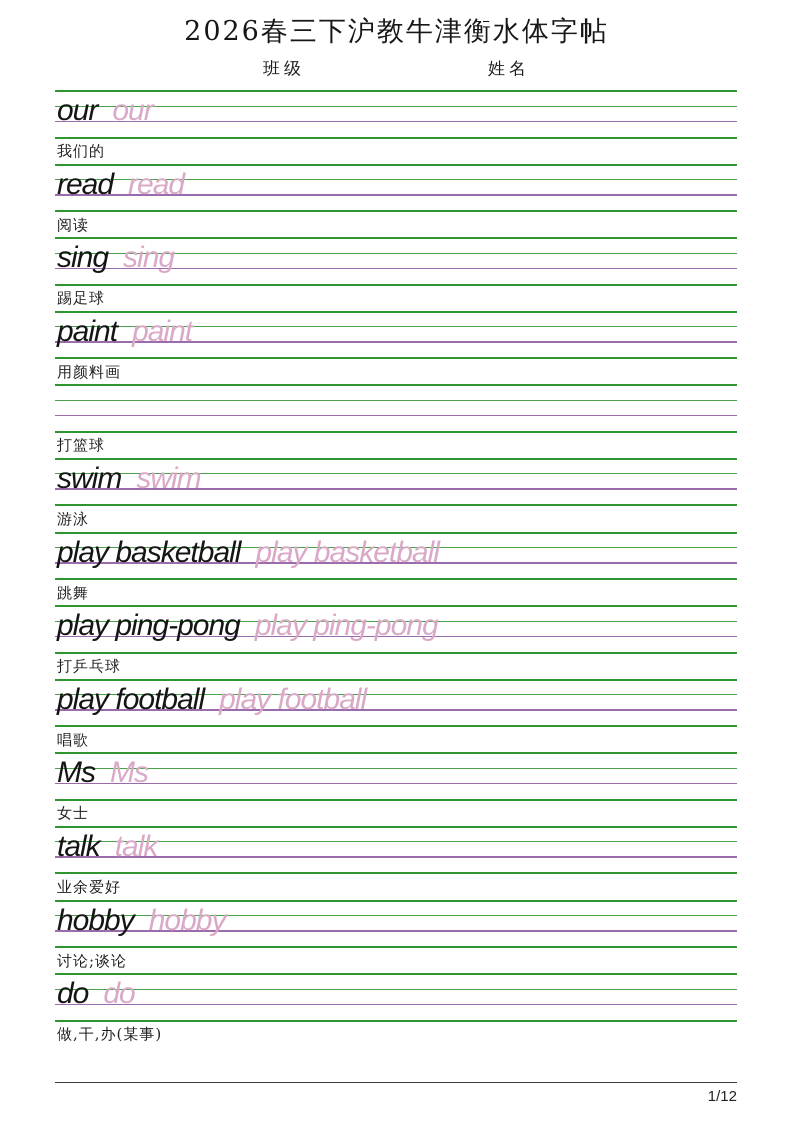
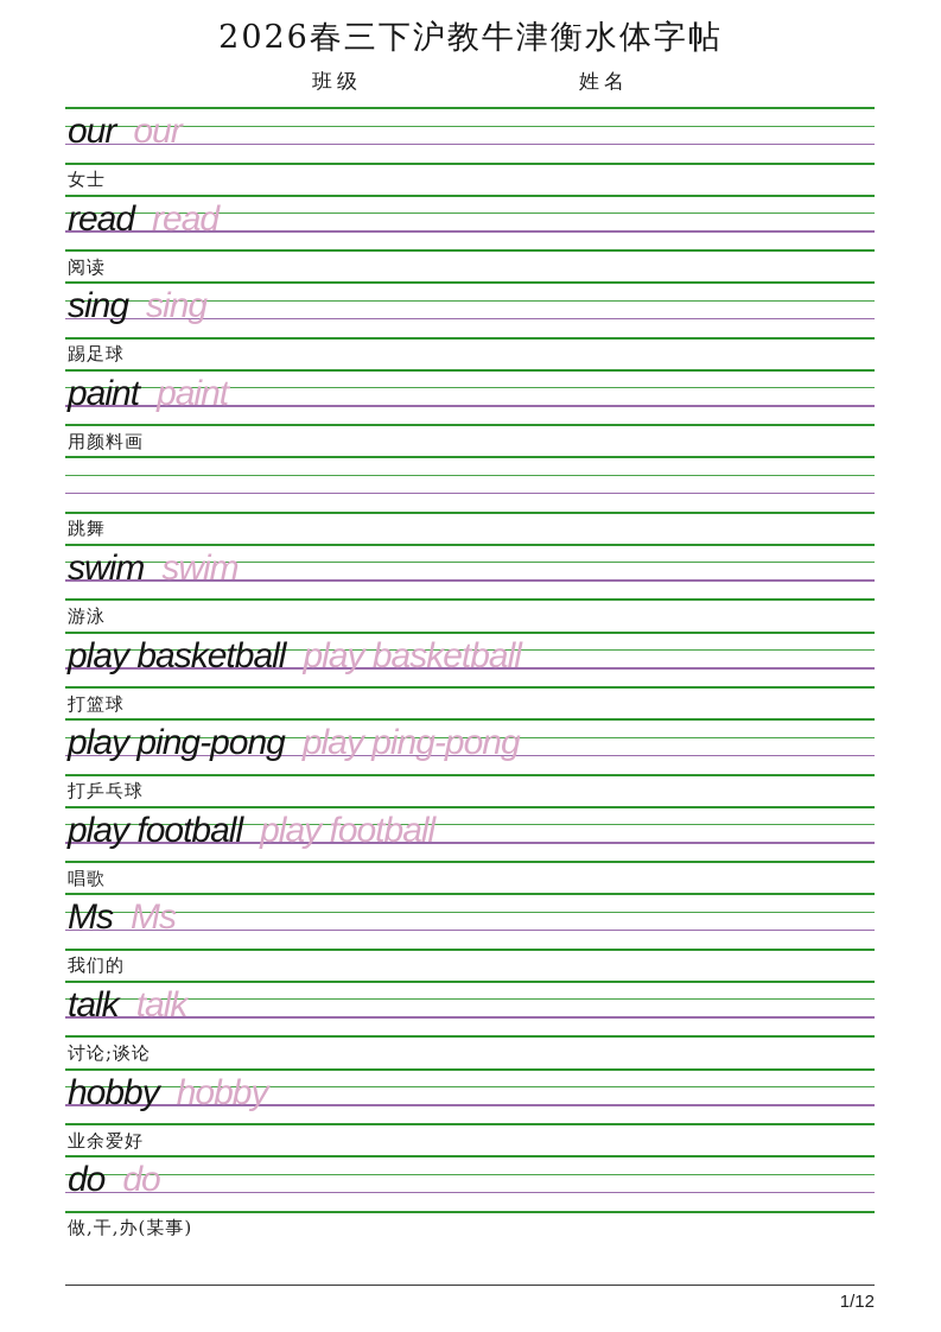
  2026春三下沪教牛津衡水体字帖
  班级
  姓名
  our our
- 我们的
+ 女士
  read read
  阅读
  sing sing
  踢足球
  paint paint
  用颜料画
- 打篮球
+ 跳舞
  swim swim
  游泳
  play basketball play basketball
- 跳舞
+ 打篮球
  play ping-pong play ping-pong
  打乒乓球
  play football play football
  唱歌
  Ms Ms
- 女士
+ 我们的
  talk talk
- 业余爱好
+ 讨论;谈论
  hobby hobby
- 讨论;谈论
+ 业余爱好
  do do
  做,干,办(某事)
  1/12
